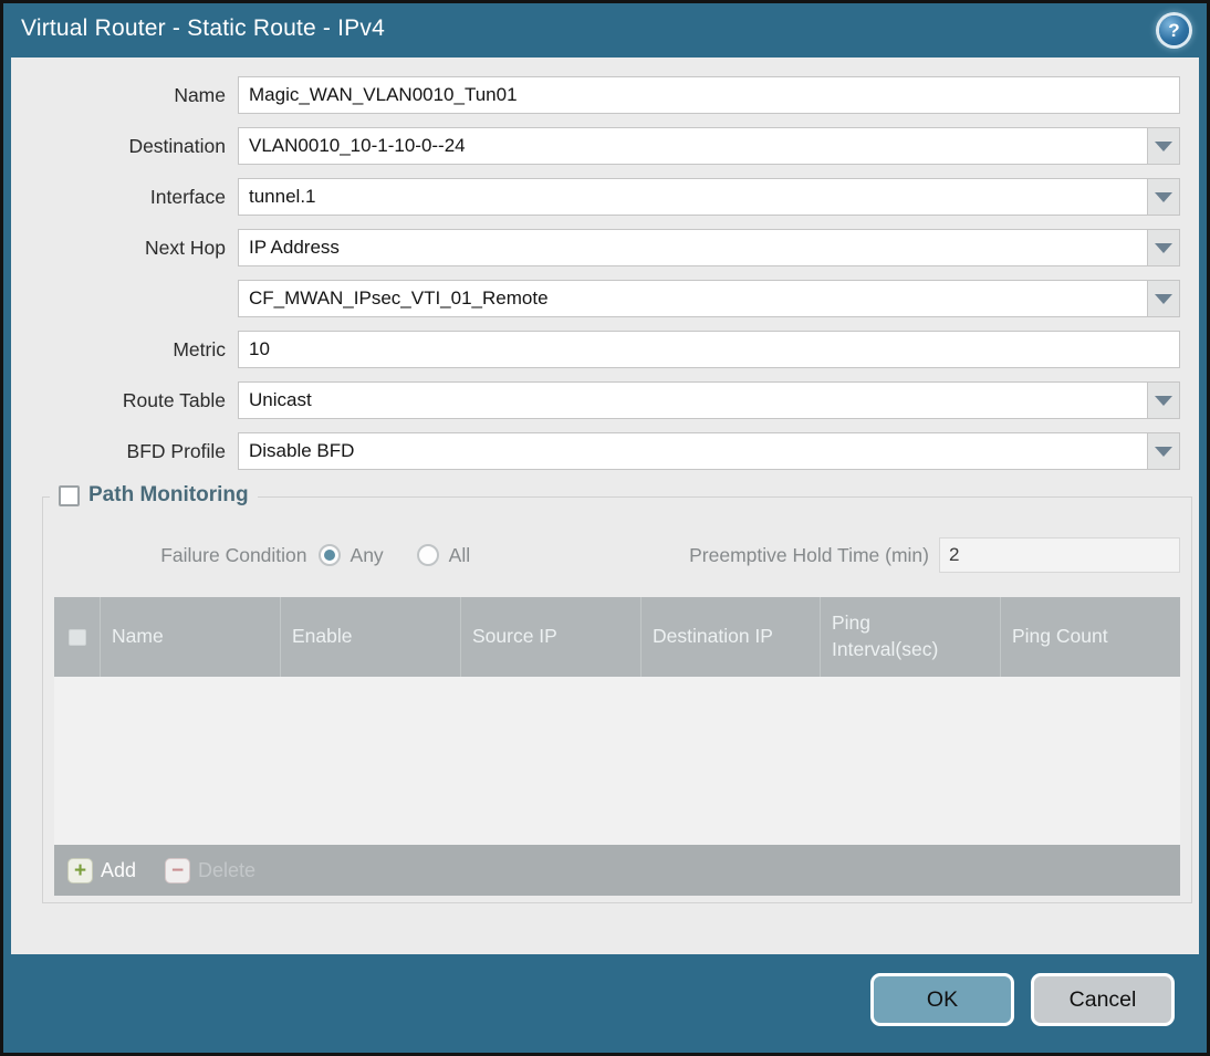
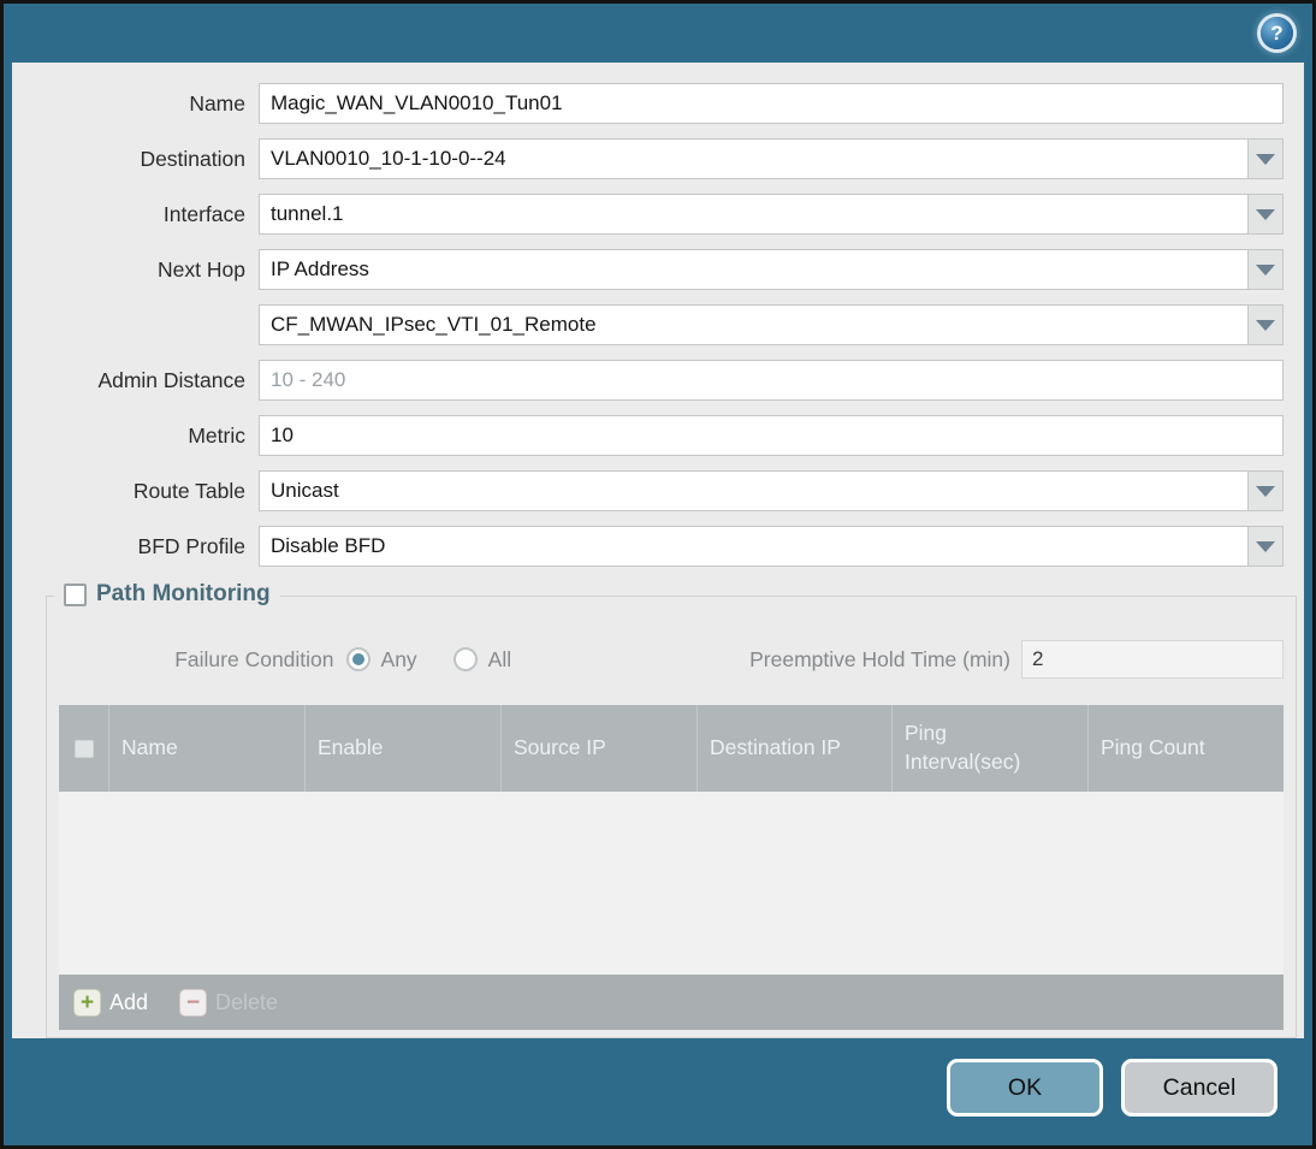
- Virtual Router - Static Route - IPv4
  ?
  Name
  Magic_WAN_VLAN0010_Tun01
  Destination
  VLAN0010_10-1-10-0--24
  Interface
  tunnel.1
  Next Hop
  IP Address
  CF_MWAN_IPsec_VTI_01_Remote
+ Admin Distance
+ 10 - 240
  Metric
  10
  Route Table
  Unicast
  BFD Profile
  Disable BFD
  Path Monitoring
  Failure Condition
  Any
  All
  Preemptive Hold Time (min)
  2
  Name
  Enable
  Source IP
  Destination IP
  Ping Interval(sec)
  Ping Count
  +
  Add
  −
  Delete
  OK
  Cancel
